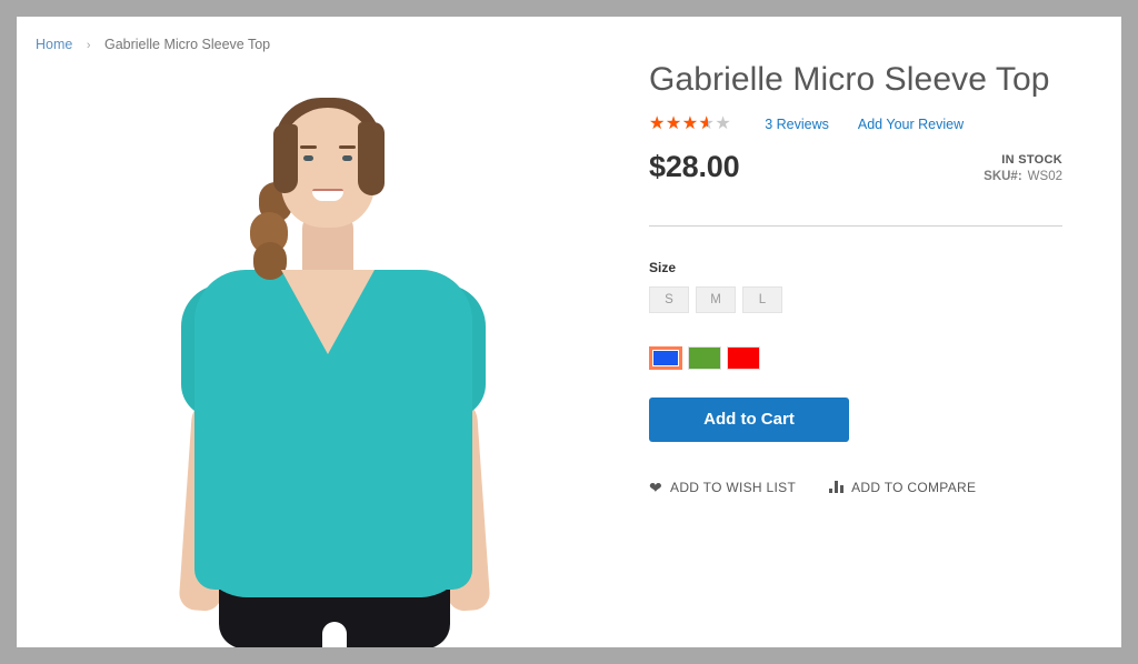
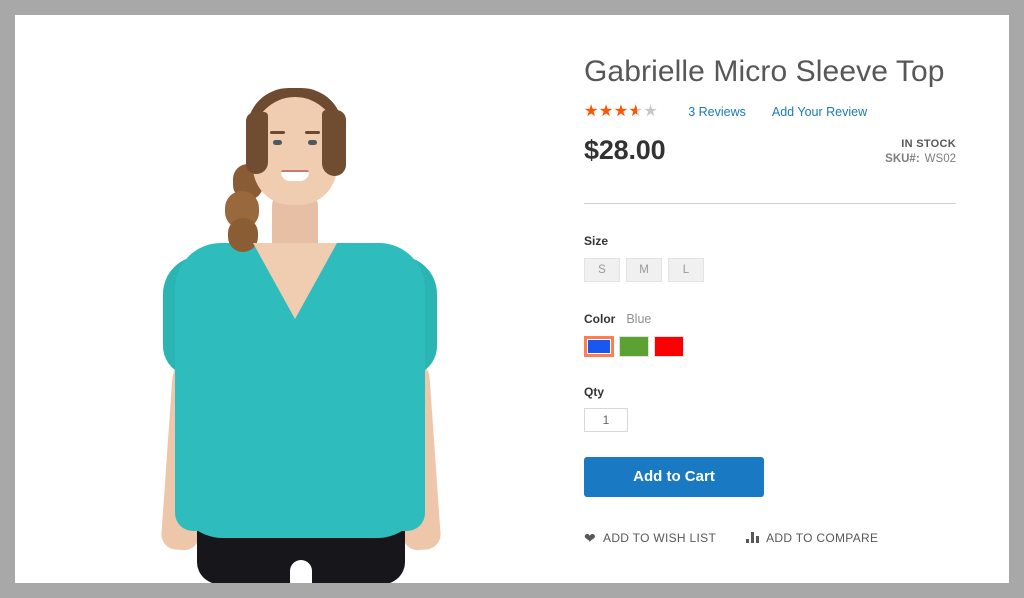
- Home › Gabrielle Micro Sleeve Top
  Gabrielle Micro Sleeve Top
  ★★★★★
  ★★★★
  3 Reviews
  Add Your Review
  $28.00
  IN STOCK
  SKU#: WS02
  Size
  S
  M
  L
+ Color Blue
+ Qty
+ 1
  Add to Cart
  ❤
  ADD TO WISH LIST
  ADD TO COMPARE
